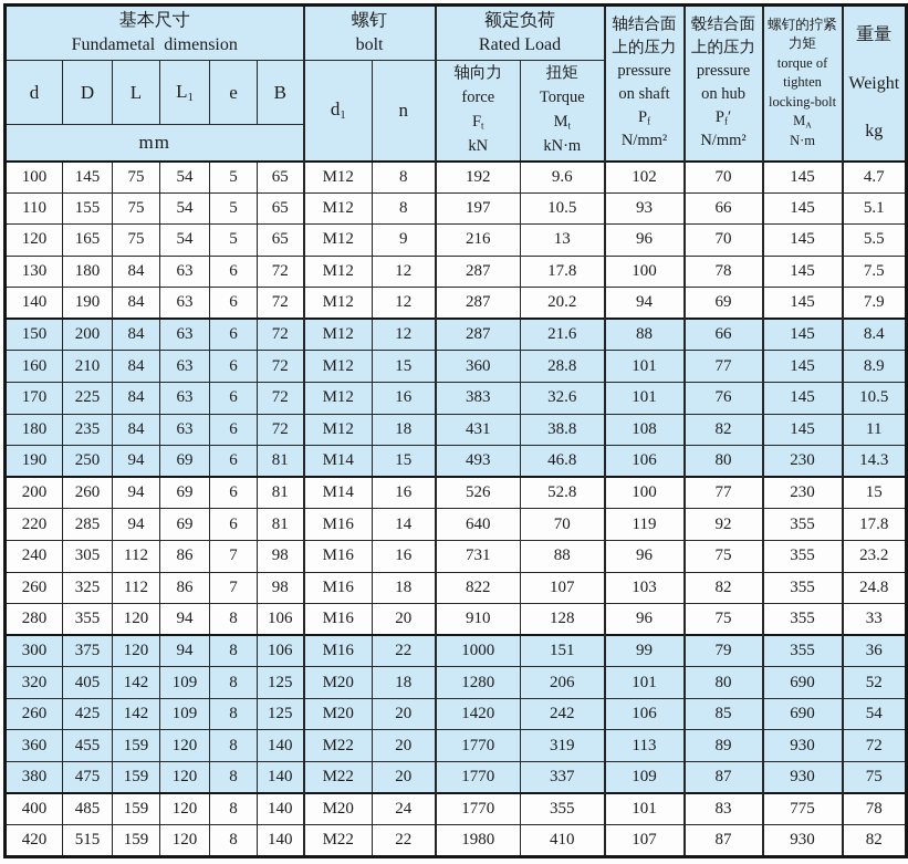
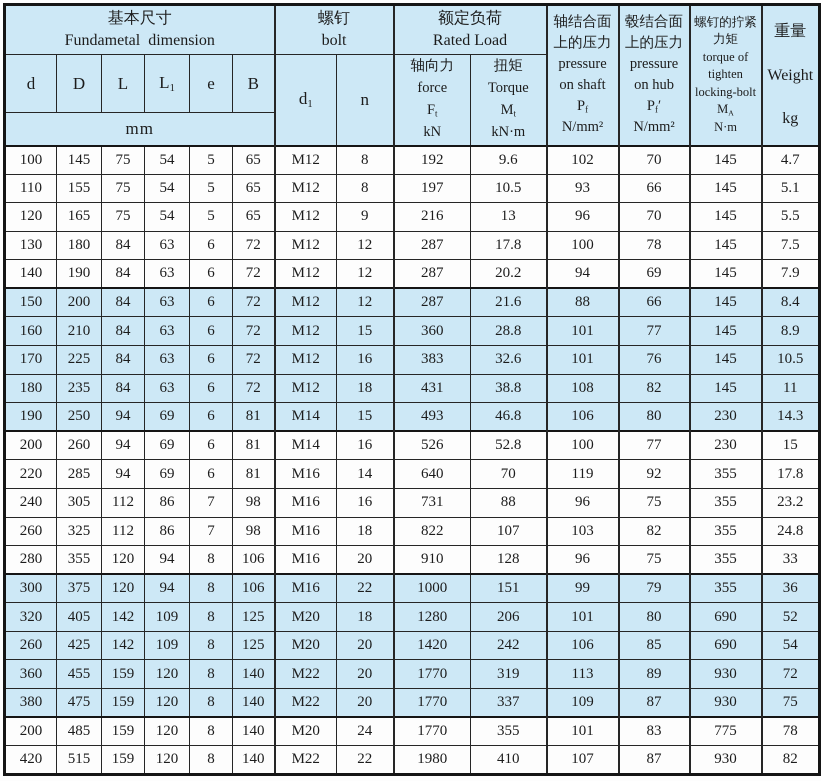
  基本尺寸Fundametal dimension	螺钉bolt	额定负荷Rated Load	轴结合面上的压力pressureon shaftPfN/mm²	毂结合面上的压力pressureon hubPf′N/mm²	螺钉的拧紧力矩torque oftightenlocking-boltMAN·m	重量Weightkg
  d	D	L	L1	e	B	d1	n	轴向力forceFtkN	扭矩TorqueMtkN·m
  mm
  100	145	75	54	5	65	M12	8	192	9.6	102	70	145	4.7
  110	155	75	54	5	65	M12	8	197	10.5	93	66	145	5.1
  120	165	75	54	5	65	M12	9	216	13	96	70	145	5.5
  130	180	84	63	6	72	M12	12	287	17.8	100	78	145	7.5
  140	190	84	63	6	72	M12	12	287	20.2	94	69	145	7.9
  150	200	84	63	6	72	M12	12	287	21.6	88	66	145	8.4
  160	210	84	63	6	72	M12	15	360	28.8	101	77	145	8.9
  170	225	84	63	6	72	M12	16	383	32.6	101	76	145	10.5
  180	235	84	63	6	72	M12	18	431	38.8	108	82	145	11
  190	250	94	69	6	81	M14	15	493	46.8	106	80	230	14.3
  200	260	94	69	6	81	M14	16	526	52.8	100	77	230	15
  220	285	94	69	6	81	M16	14	640	70	119	92	355	17.8
  240	305	112	86	7	98	M16	16	731	88	96	75	355	23.2
  260	325	112	86	7	98	M16	18	822	107	103	82	355	24.8
  280	355	120	94	8	106	M16	20	910	128	96	75	355	33
  300	375	120	94	8	106	M16	22	1000	151	99	79	355	36
  320	405	142	109	8	125	M20	18	1280	206	101	80	690	52
  260	425	142	109	8	125	M20	20	1420	242	106	85	690	54
  360	455	159	120	8	140	M22	20	1770	319	113	89	930	72
  380	475	159	120	8	140	M22	20	1770	337	109	87	930	75
- 400	485	159	120	8	140	M20	24	1770	355	101	83	775	78
+ 200	485	159	120	8	140	M20	24	1770	355	101	83	775	78
  420	515	159	120	8	140	M22	22	1980	410	107	87	930	82
